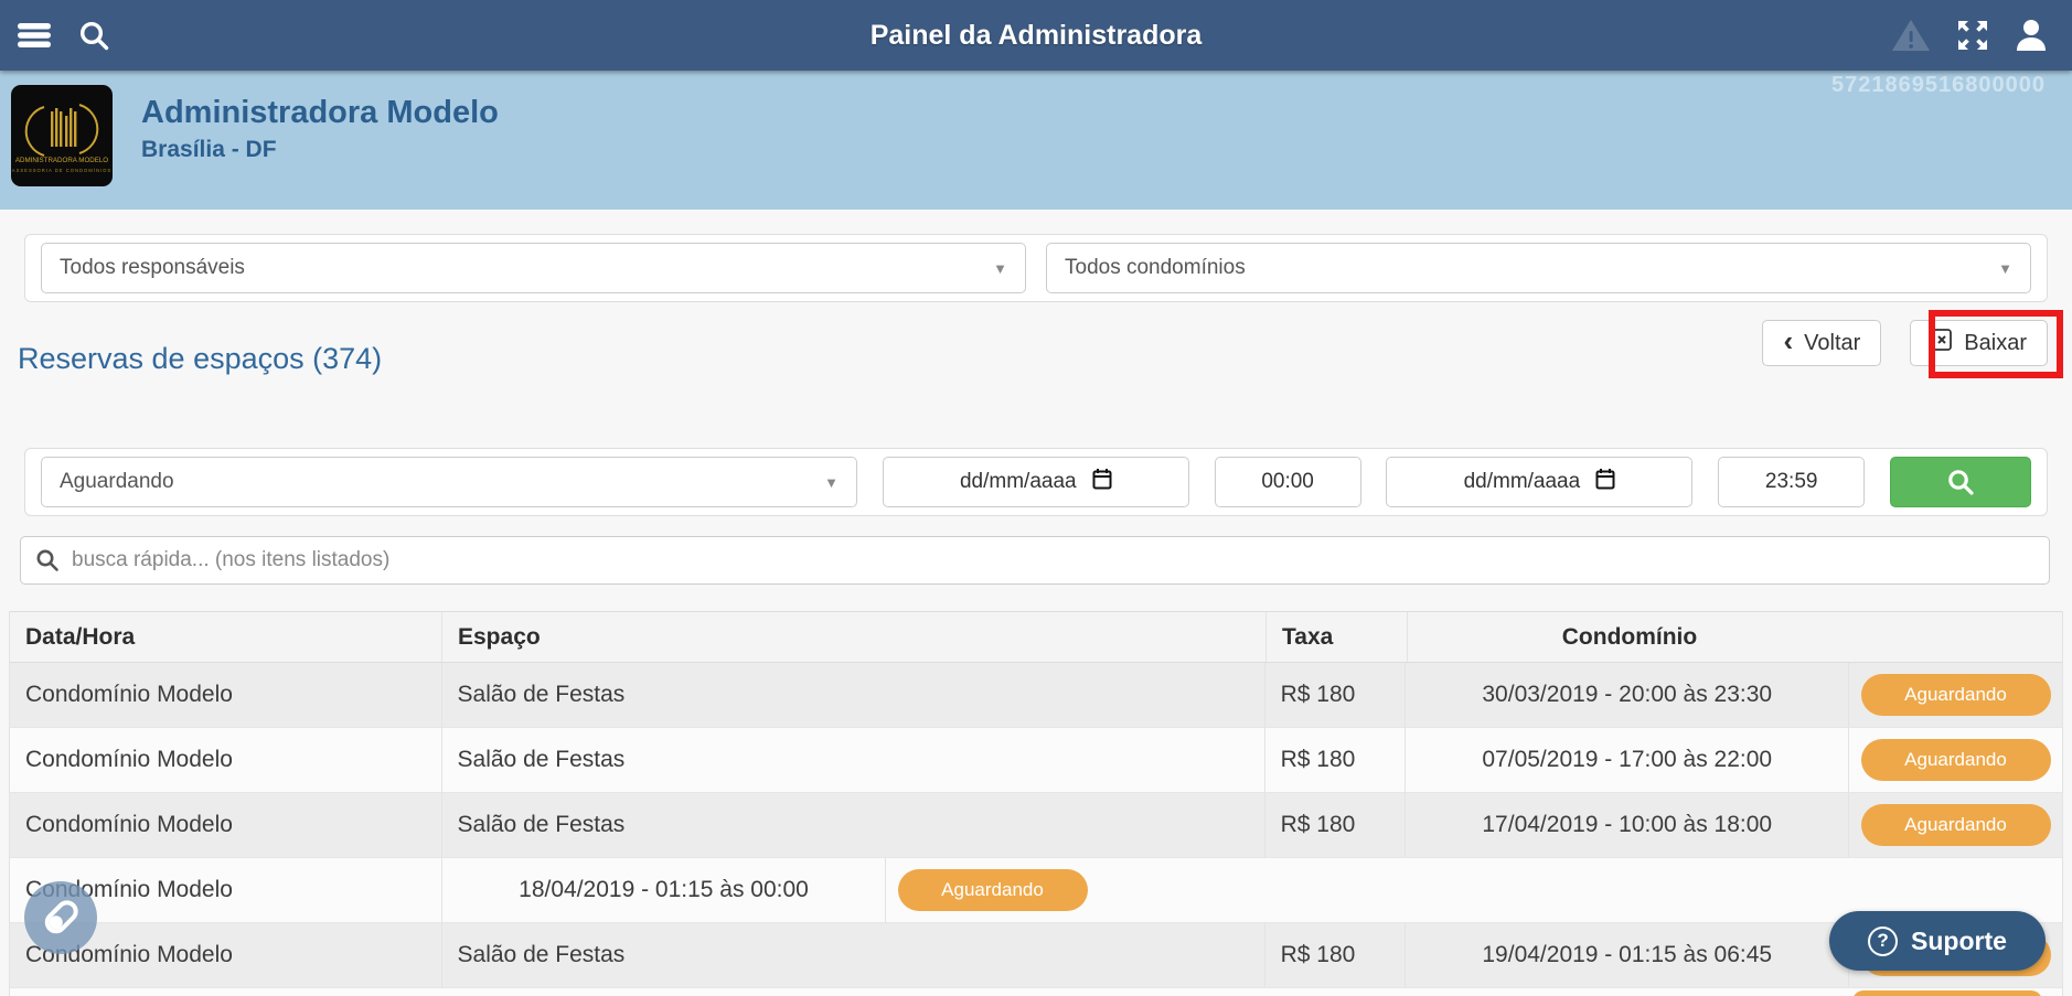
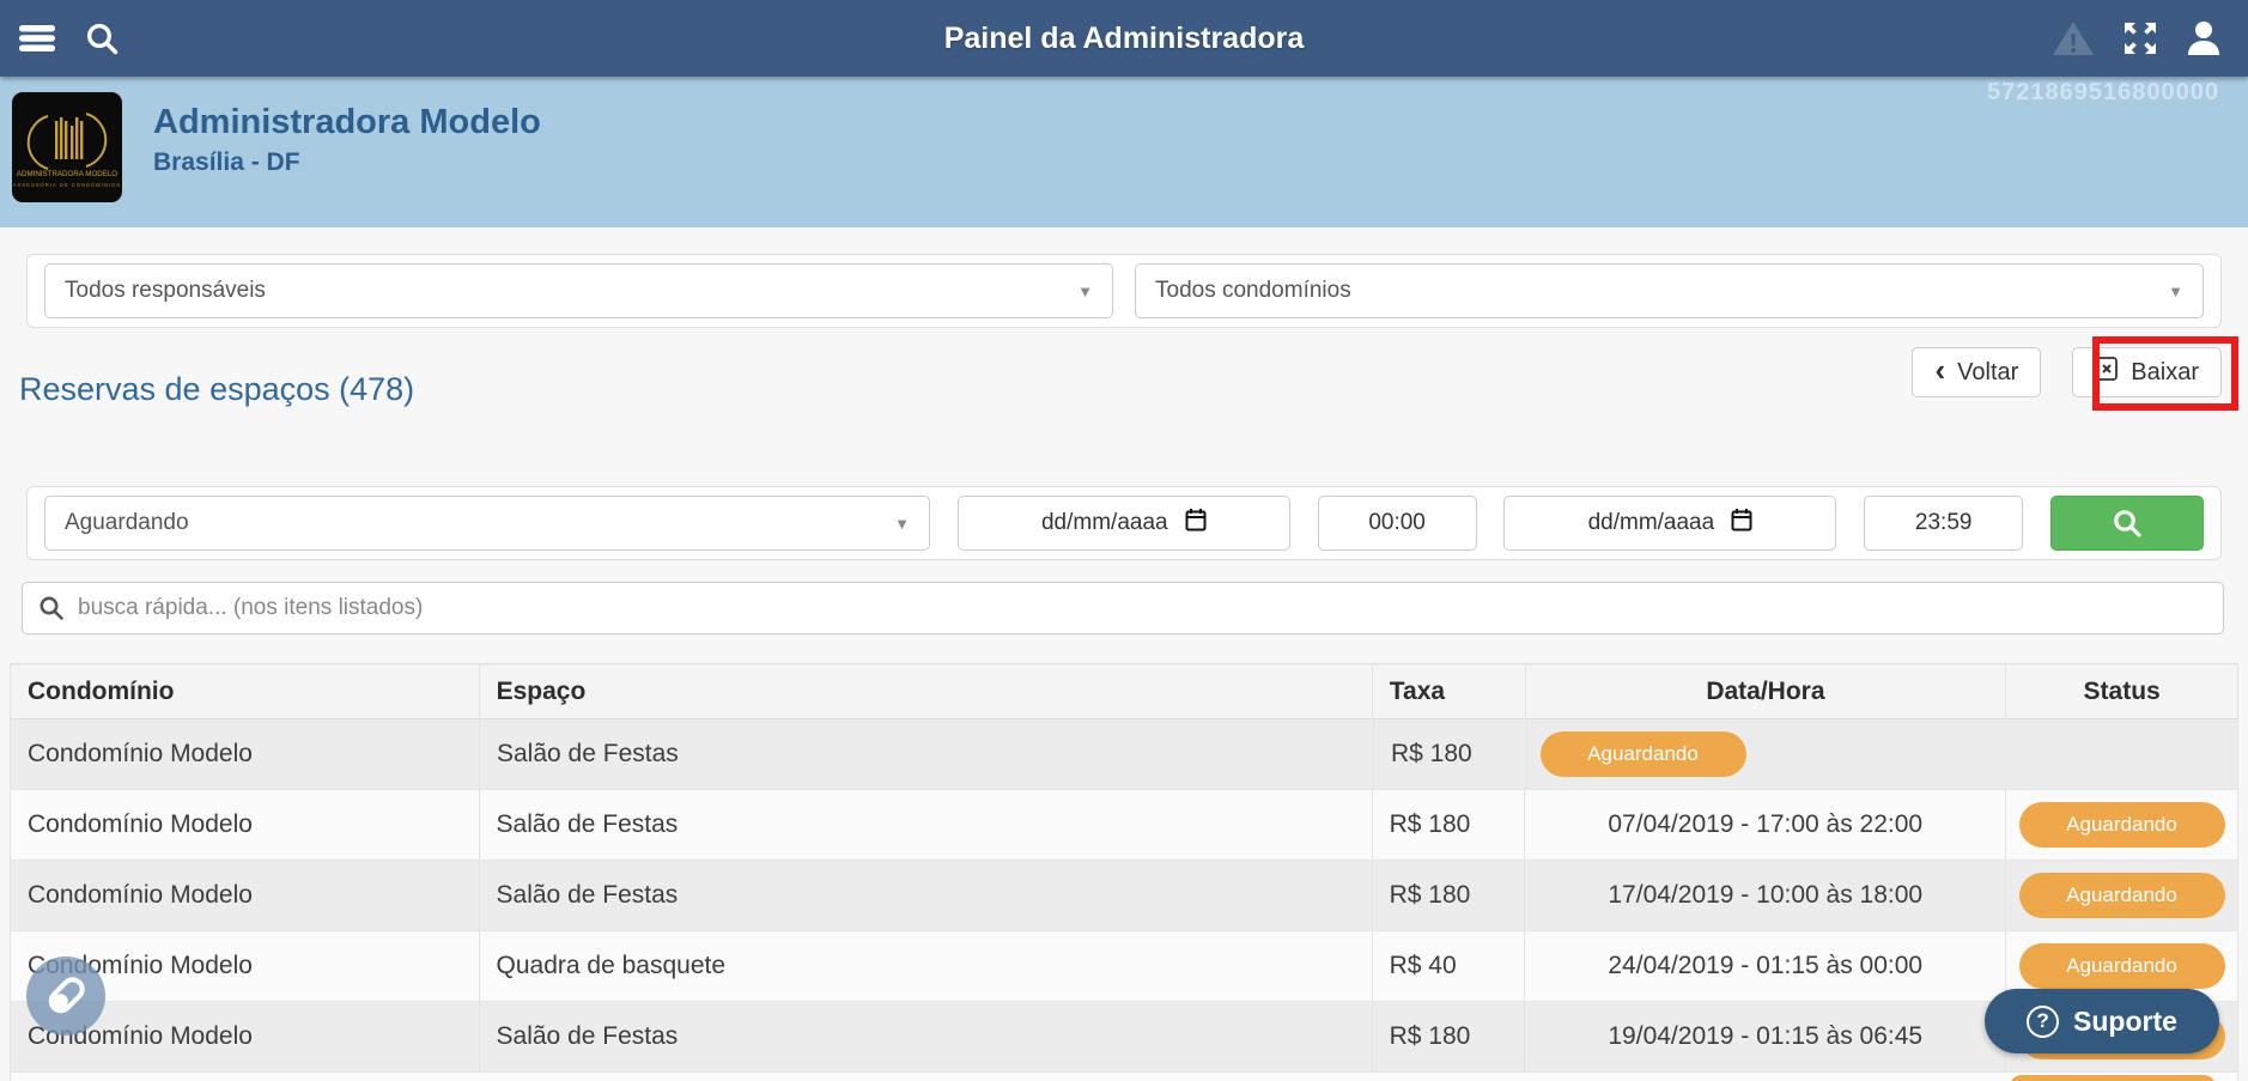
  Painel da Administradora
  Administradora Modelo
  Brasília - DF
  5721869516800000
  Todos responsáveis
  ▼
  Todos condomínios
  ▼
  ‹
  Voltar
  Baixar
- Reservas de espaços (374)
+ Reservas de espaços (478)
  Aguardando
  ▼
  dd/mm/aaaa
  00:00
  dd/mm/aaaa
  23:59
  busca rápida... (nos itens listados)
- Data/Hora
+ Condomínio
  Espaço
  Taxa
- Condomínio
+ Data/Hora
+ Status
  Condomínio Modelo
  Salão de Festas
  R$ 180
- 30/03/2019 - 20:00 às 23:30
  Aguardando
  Condomínio Modelo
  Salão de Festas
  R$ 180
- 07/05/2019 - 17:00 às 22:00
+ 07/04/2019 - 17:00 às 22:00
  Aguardando
  Condomínio Modelo
  Salão de Festas
  R$ 180
  17/04/2019 - 10:00 às 18:00
  Aguardando
  Condomínio Modelo
+ Quadra de basquete
+ R$ 40
- 18/04/2019 - 01:15 às 00:00
+ 24/04/2019 - 01:15 às 00:00
  Aguardando
  Condomínio Modelo
  Salão de Festas
  R$ 180
  19/04/2019 - 01:15 às 06:45
  ?
  Suporte
